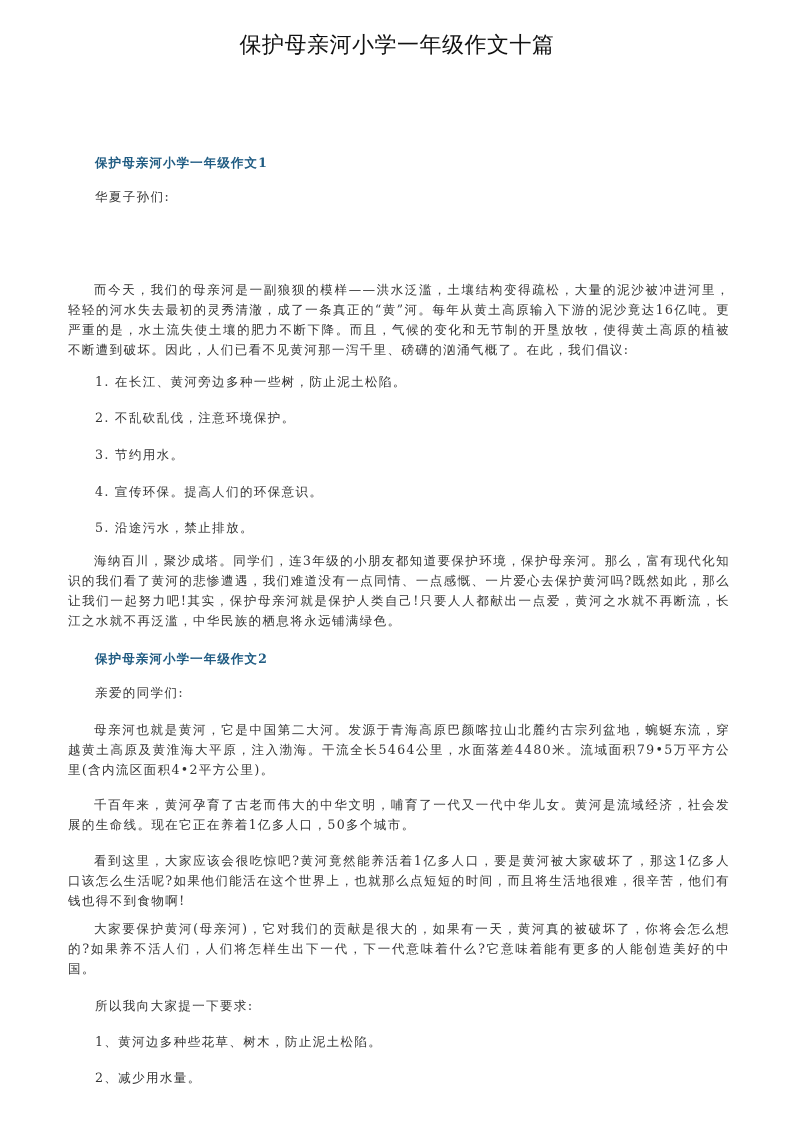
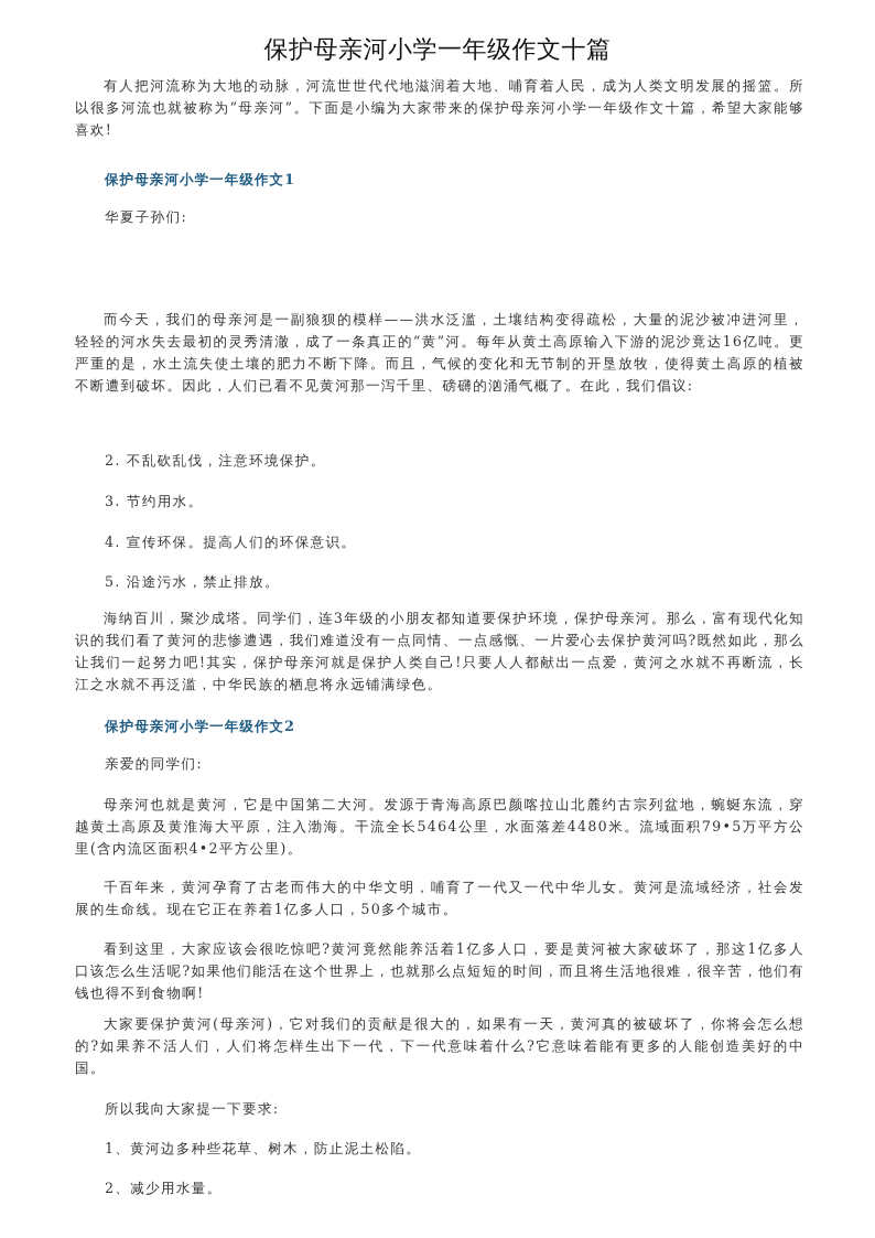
  保护母亲河小学一年级作文十篇
+ 有人把河流称为大地的动脉，河流世世代代地滋润着大地、哺育着人民，成为人类文明发展的摇篮。所以很多河流也就被称为“母亲河”。下面是小编为大家带来的保护母亲河小学一年级作文十篇，希望大家能够喜欢!
  保护母亲河小学一年级作文1
  华夏子孙们:
  而今天，我们的母亲河是一副狼狈的模样——洪水泛滥，土壤结构变得疏松，大量的泥沙被冲进河里，轻轻的河水失去最初的灵秀清澈，成了一条真正的“黄”河。每年从黄土高原输入下游的泥沙竟达16亿吨。更严重的是，水土流失使土壤的肥力不断下降。而且，气候的变化和无节制的开垦放牧，使得黄土高原的植被不断遭到破坏。因此，人们已看不见黄河那一泻千里、磅礴的汹涌气概了。在此，我们倡议:
- 1. 在长江、黄河旁边多种一些树，防止泥土松陷。
  2. 不乱砍乱伐，注意环境保护。
  3. 节约用水。
  4. 宣传环保。提高人们的环保意识。
  5. 沿途污水，禁止排放。
  海纳百川，聚沙成塔。同学们，连3年级的小朋友都知道要保护环境，保护母亲河。那么，富有现代化知识的我们看了黄河的悲惨遭遇，我们难道没有一点同情、一点感慨、一片爱心去保护黄河吗?既然如此，那么让我们一起努力吧!其实，保护母亲河就是保护人类自己!只要人人都献出一点爱，黄河之水就不再断流，长江之水就不再泛滥，中华民族的栖息将永远铺满绿色。
  保护母亲河小学一年级作文2
  亲爱的同学们:
  母亲河也就是黄河，它是中国第二大河。发源于青海高原巴颜喀拉山北麓约古宗列盆地，蜿蜒东流，穿越黄土高原及黄淮海大平原，注入渤海。干流全长5464公里，水面落差4480米。流域面积79•5万平方公里(含内流区面积4•2平方公里)。
  千百年来，黄河孕育了古老而伟大的中华文明，哺育了一代又一代中华儿女。黄河是流域经济，社会发展的生命线。现在它正在养着1亿多人口，50多个城市。
  看到这里，大家应该会很吃惊吧?黄河竟然能养活着1亿多人口，要是黄河被大家破坏了，那这1亿多人口该怎么生活呢?如果他们能活在这个世界上，也就那么点短短的时间，而且将生活地很难，很辛苦，他们有钱也得不到食物啊!
  大家要保护黄河(母亲河)，它对我们的贡献是很大的，如果有一天，黄河真的被破坏了，你将会怎么想的?如果养不活人们，人们将怎样生出下一代，下一代意味着什么?它意味着能有更多的人能创造美好的中国。
  所以我向大家提一下要求:
  1、黄河边多种些花草、树木，防止泥土松陷。
  2、减少用水量。
